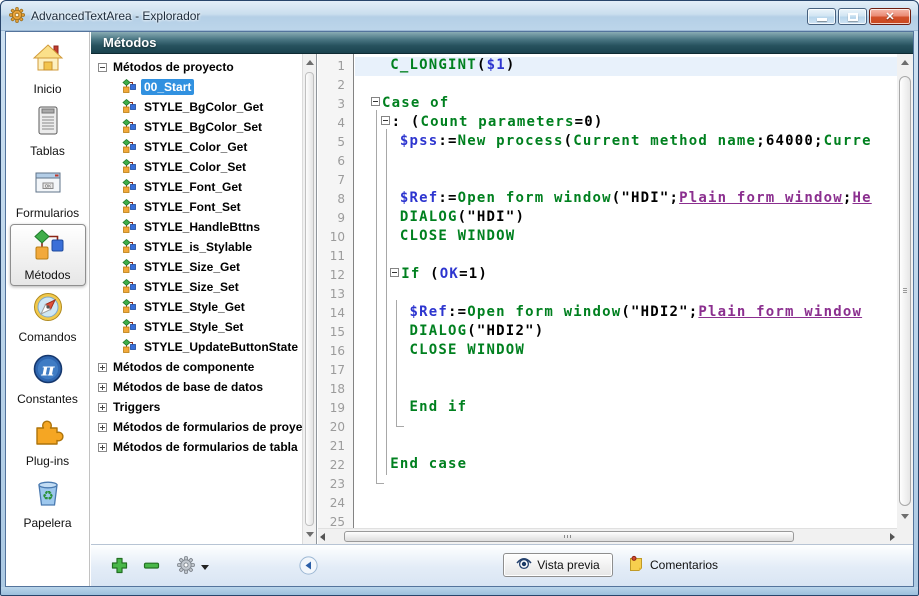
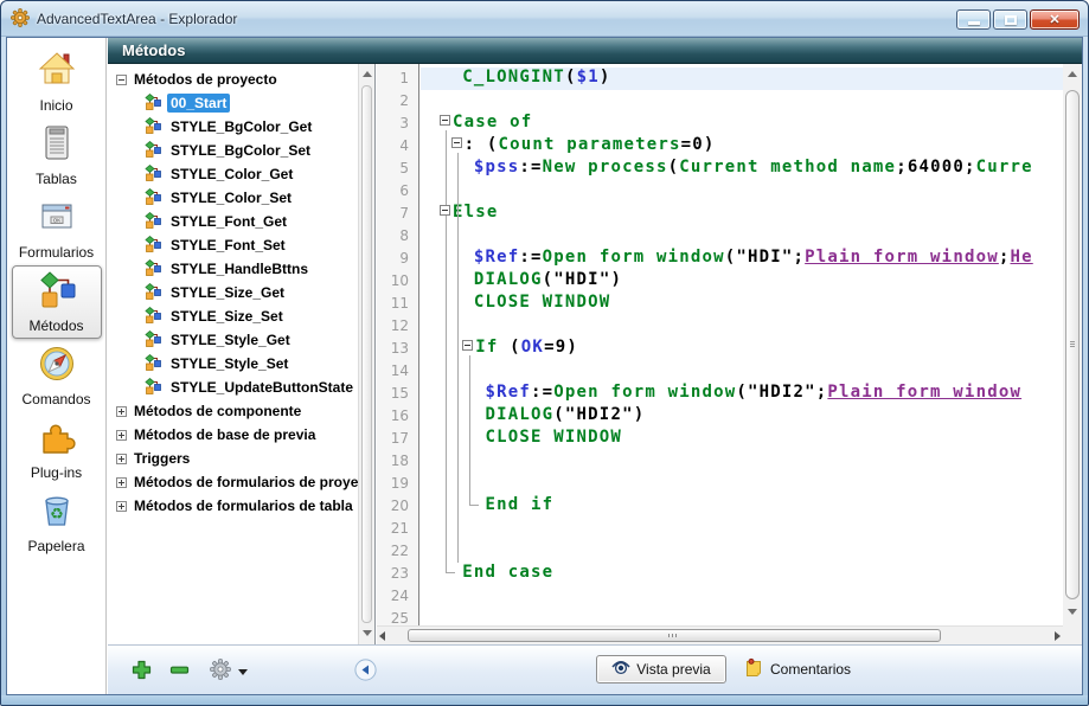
  AdvancedTextArea - Explorador
  ✕
  Inicio
  Tablas
  Formularios
  Métodos
  Comandos
- π
- Constantes
  Plug-ins
  ♻
  Papelera
  Métodos
  Métodos de proyecto
  00_Start
  STYLE_BgColor_Get
  STYLE_BgColor_Set
  STYLE_Color_Get
  STYLE_Color_Set
  STYLE_Font_Get
  STYLE_Font_Set
  STYLE_HandleBttns
- STYLE_is_Stylable
  STYLE_Size_Get
  STYLE_Size_Set
  STYLE_Style_Get
  STYLE_Style_Set
  STYLE_UpdateButtonState
  Métodos de componente
- Métodos de base de datos
+ Métodos de base de previa
  Triggers
  Métodos de formularios de proye
  Métodos de formularios de tabla
  1
  2
  3
  4
  5
  6
  7
  8
  9
  10
  11
  12
  13
  14
  15
  16
  17
  18
  19
  20
  21
  22
  23
  24
  25
  C_LONGINT($1)
  Case of
  : (Count parameters=0)
  $pss:=New process(Current method name;64000;Curre
+ Else
  $Ref:=Open form window("HDI";Plain form window;He
  DIALOG("HDI")
  CLOSE WINDOW
- If (OK=1)
+ If (OK=9)
  $Ref:=Open form window("HDI2";Plain form window
  DIALOG("HDI2")
  CLOSE WINDOW
  End if
  End case
  Vista previa
  Comentarios
